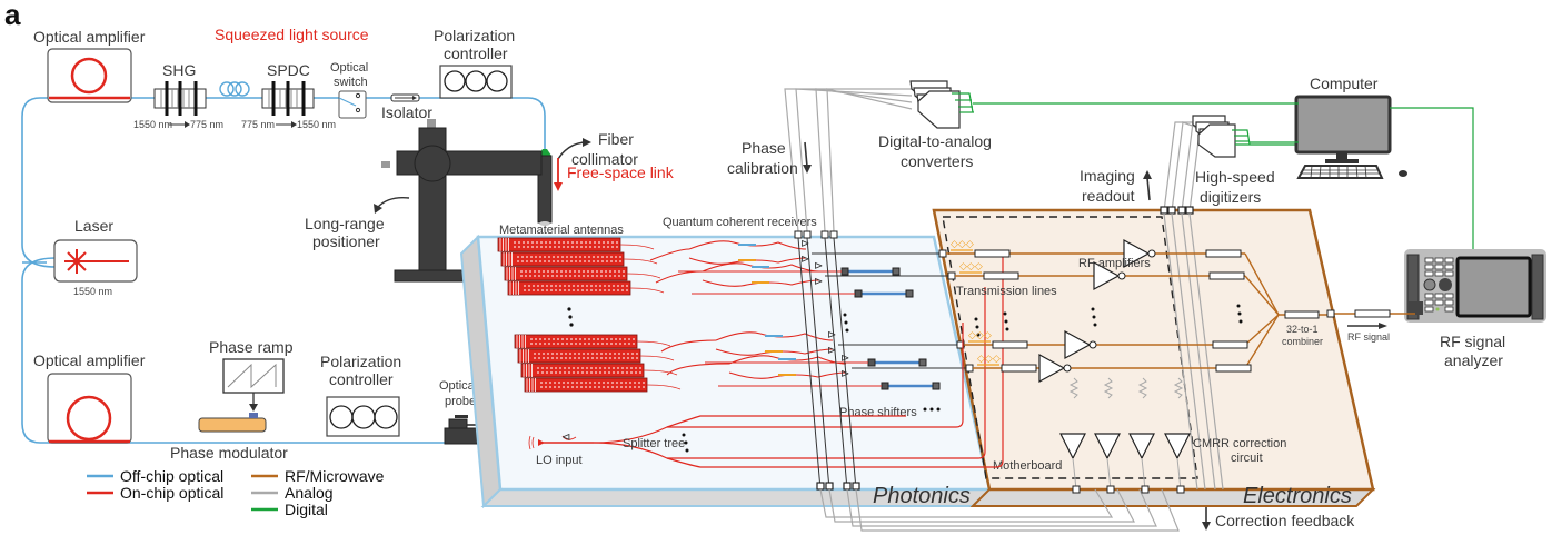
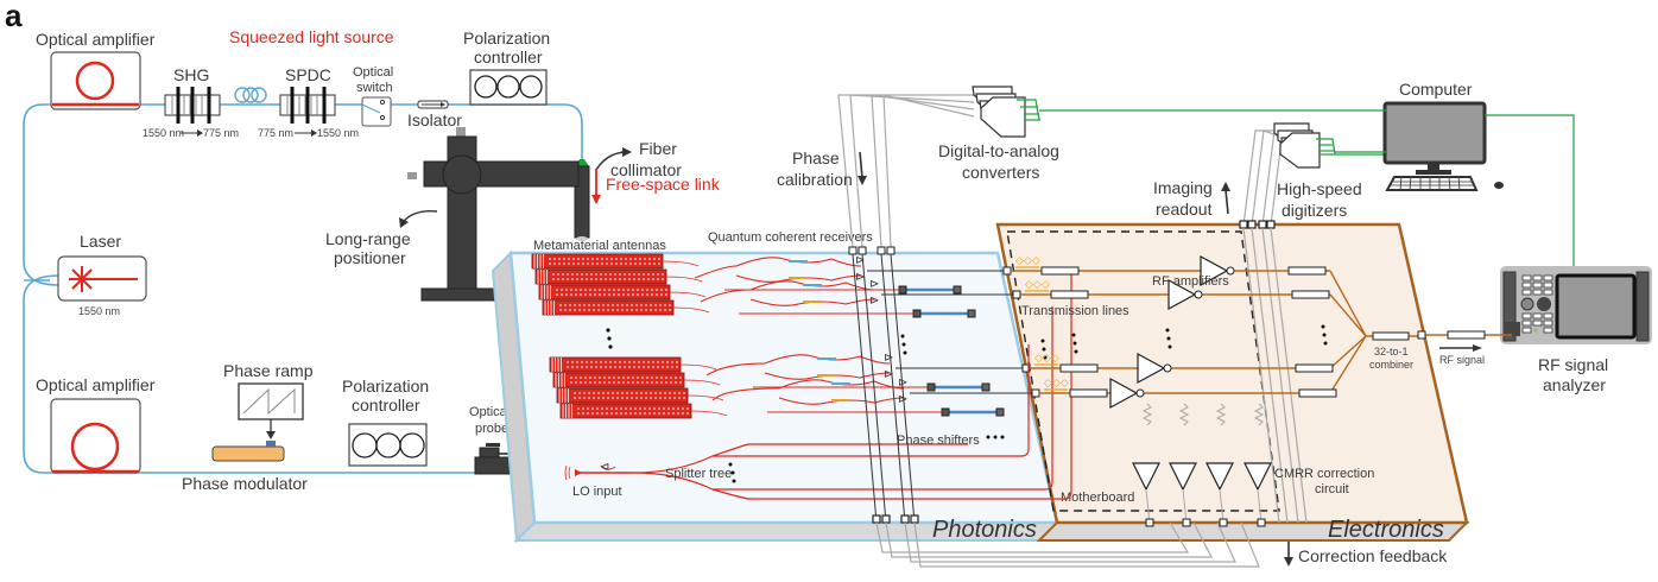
  a
  Optical amplifier
  Squeezed light source
  SHG
  1550 nm
  775 nm
  SPDC
  775 nm
  1550 nm
  Optical
  switch
  Isolator
  Polarization
  controller
  Fiber
  collimator
  Free-space link
  Long-range
  positioner
  Laser
  1550 nm
  Optical amplifier
  Phase ramp
  Phase modulator
  Polarization
  controller
  Optica
  probe
  Photonics
  Electronics
  Motherboard
  Metamaterial antennas
  Quantum coherent receiers
  ⊳
  ⊳
  ⊳
  ⊳
  ⊳
  ⊳
  ⊳
  ⊳
  Phase shifters
  ⊲
  LO input
  Splitter tree
  ◇◇◇
  ◇◇◇
  ◇◇◇
  ◇◇◇
  Transmission lines
  RF amplifiers
  CMRR correction
  circuit
  32-to-1
  combiner
  Digital-to-analog
  converters
  Phase
  calibration
  Imaging
  readout
  High-speed
  digitizers
  Computer
  RF signal
  analyzer
  RF signal
  Correction feedback
- Off-chip optical
- On-chip optical
- RF/Microwave
- Analog
- Digital
